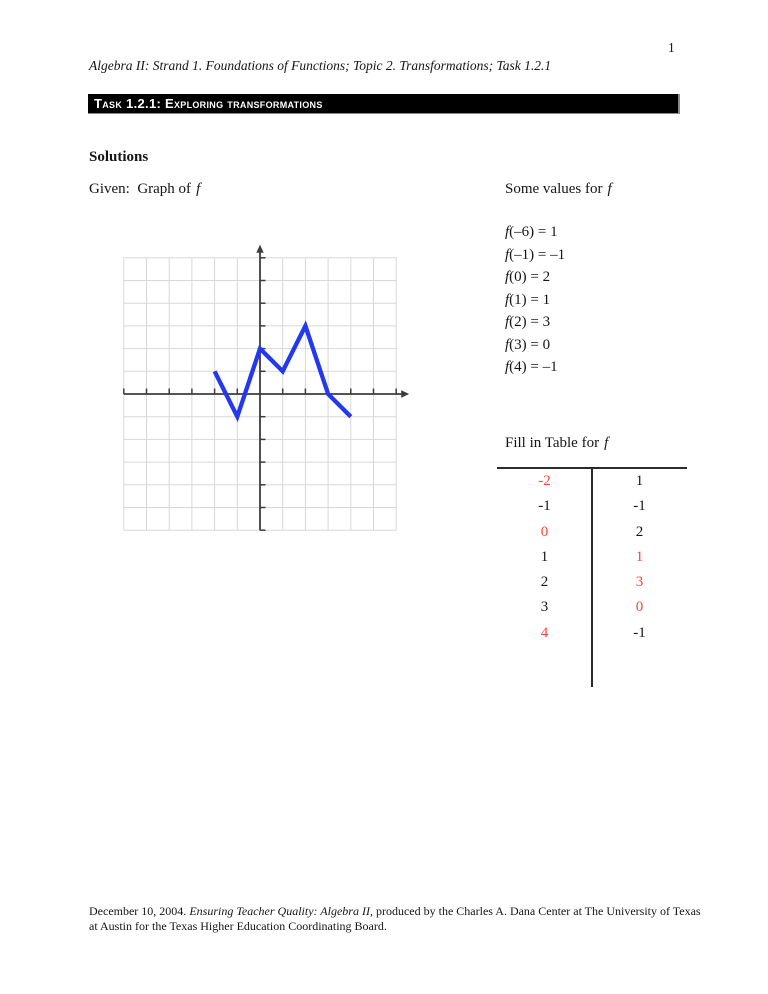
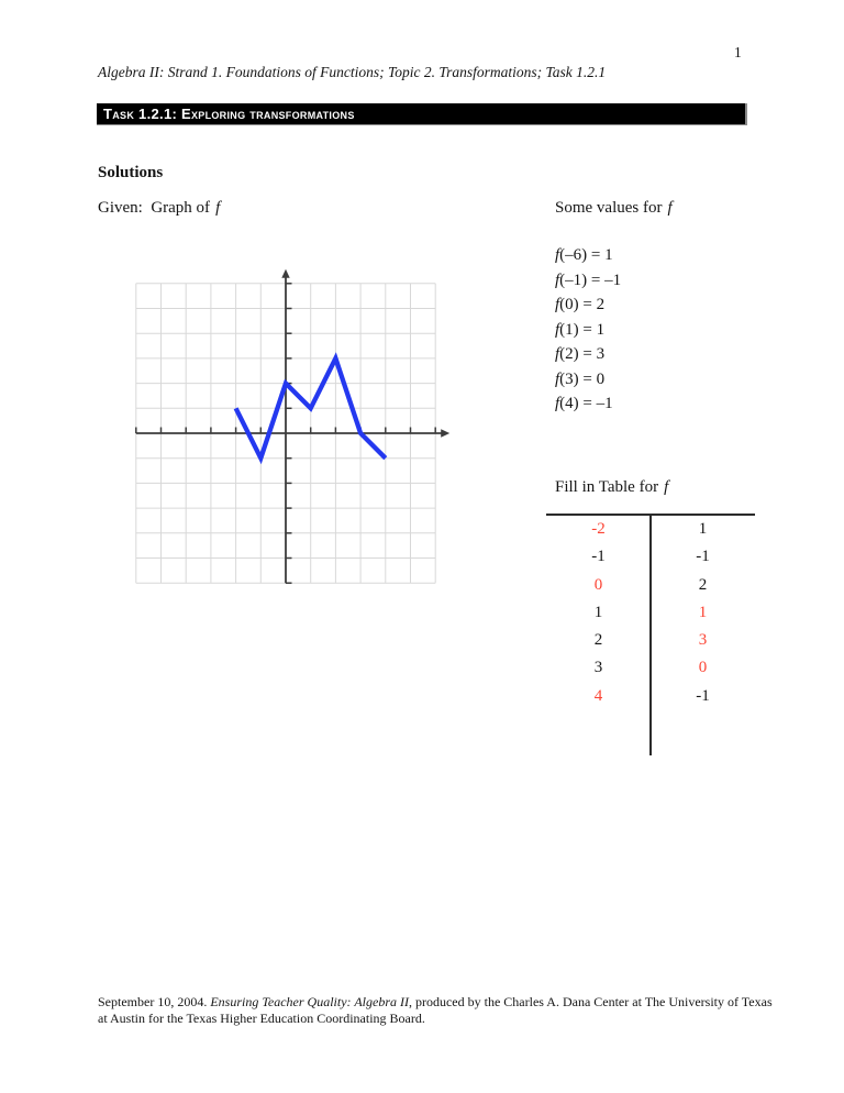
  1
  Algebra II: Strand 1. Foundations of Functions; Topic 2. Transformations; Task 1.2.1
  Task 1.2.1: Exploring transformations
  Solutions
  Given: Graph of f
  Some values for f
  f(–6) = 1
  f(–1) = –1
  f(0) = 2
  f(1) = 1
  f(2) = 3
  f(3) = 0
  f(4) = –1
  Fill in Table for f
  -2
  1
  -1
  -1
  0
  2
  1
  1
  2
  3
  3
  0
  4
  -1
- December 10, 2004. Ensuring Teacher Quality: Algebra II, produced by the Charles A. Dana Center at The University of Texas
+ September 10, 2004. Ensuring Teacher Quality: Algebra II, produced by the Charles A. Dana Center at The University of Texas
  at Austin for the Texas Higher Education Coordinating Board.
